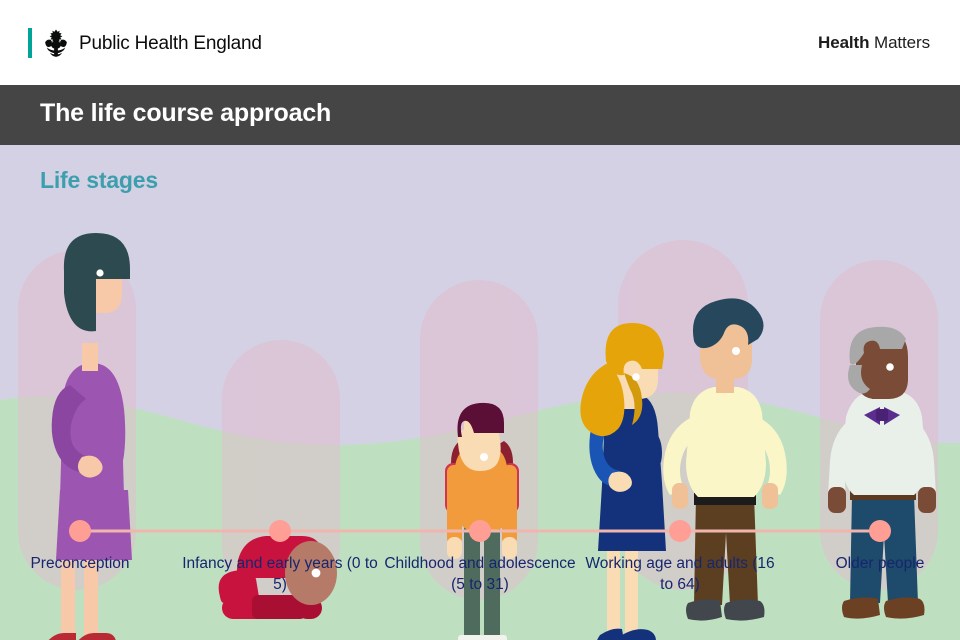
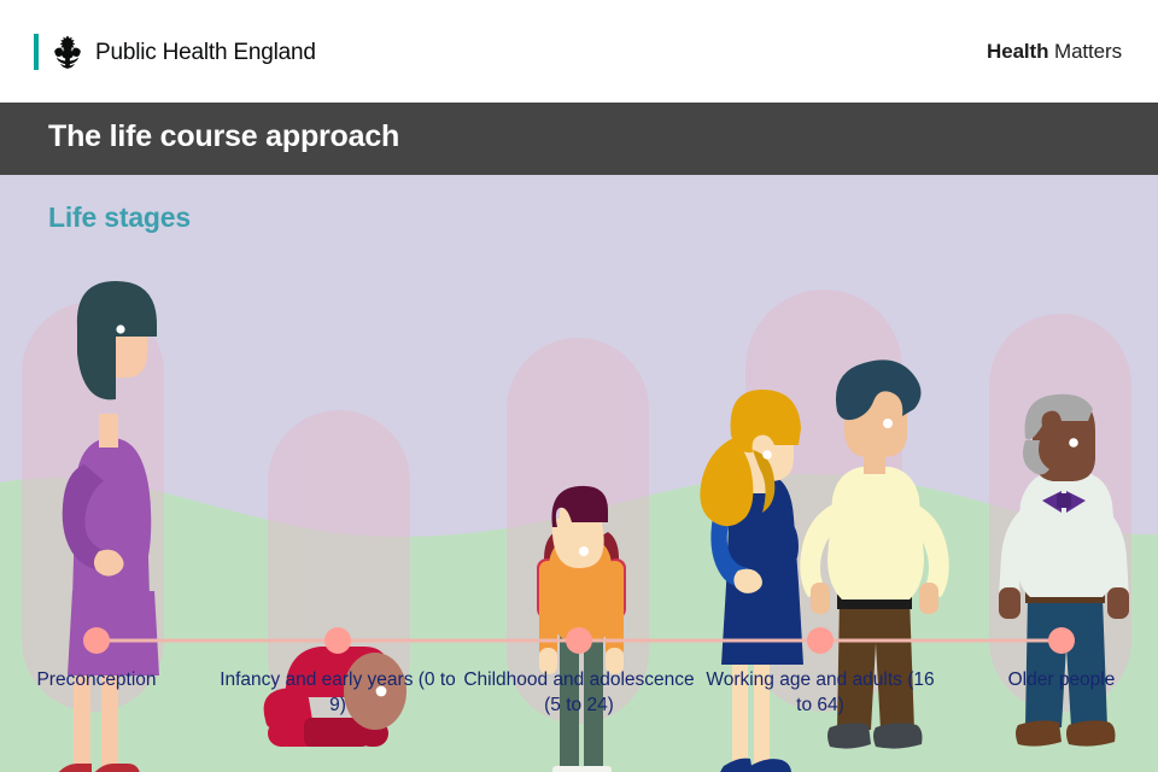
  Public Health England
  Health Matters
  The life course approach
  Life stages
  Preconception
- Infancy and early years (0 to 5)
+ Infancy and early years (0 to 9)
- Childhood and adolescence (5 to 31)
+ Childhood and adolescence (5 to 24)
  Working age and adults (16 to 64)
  Older people
